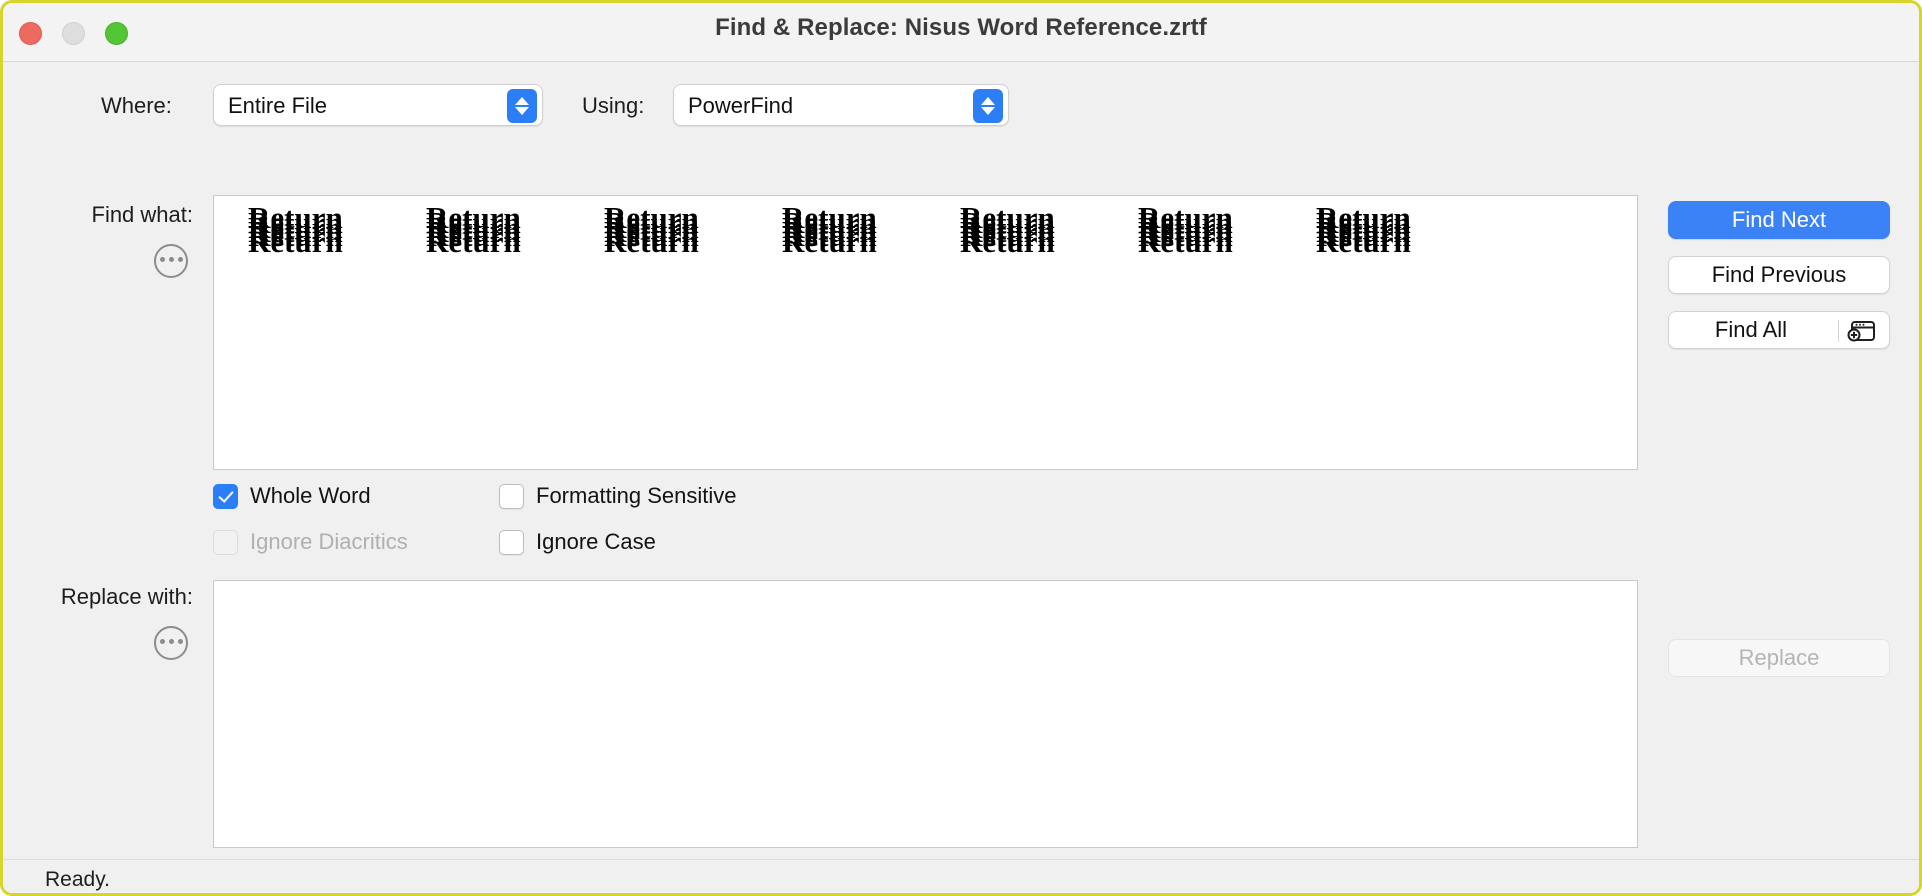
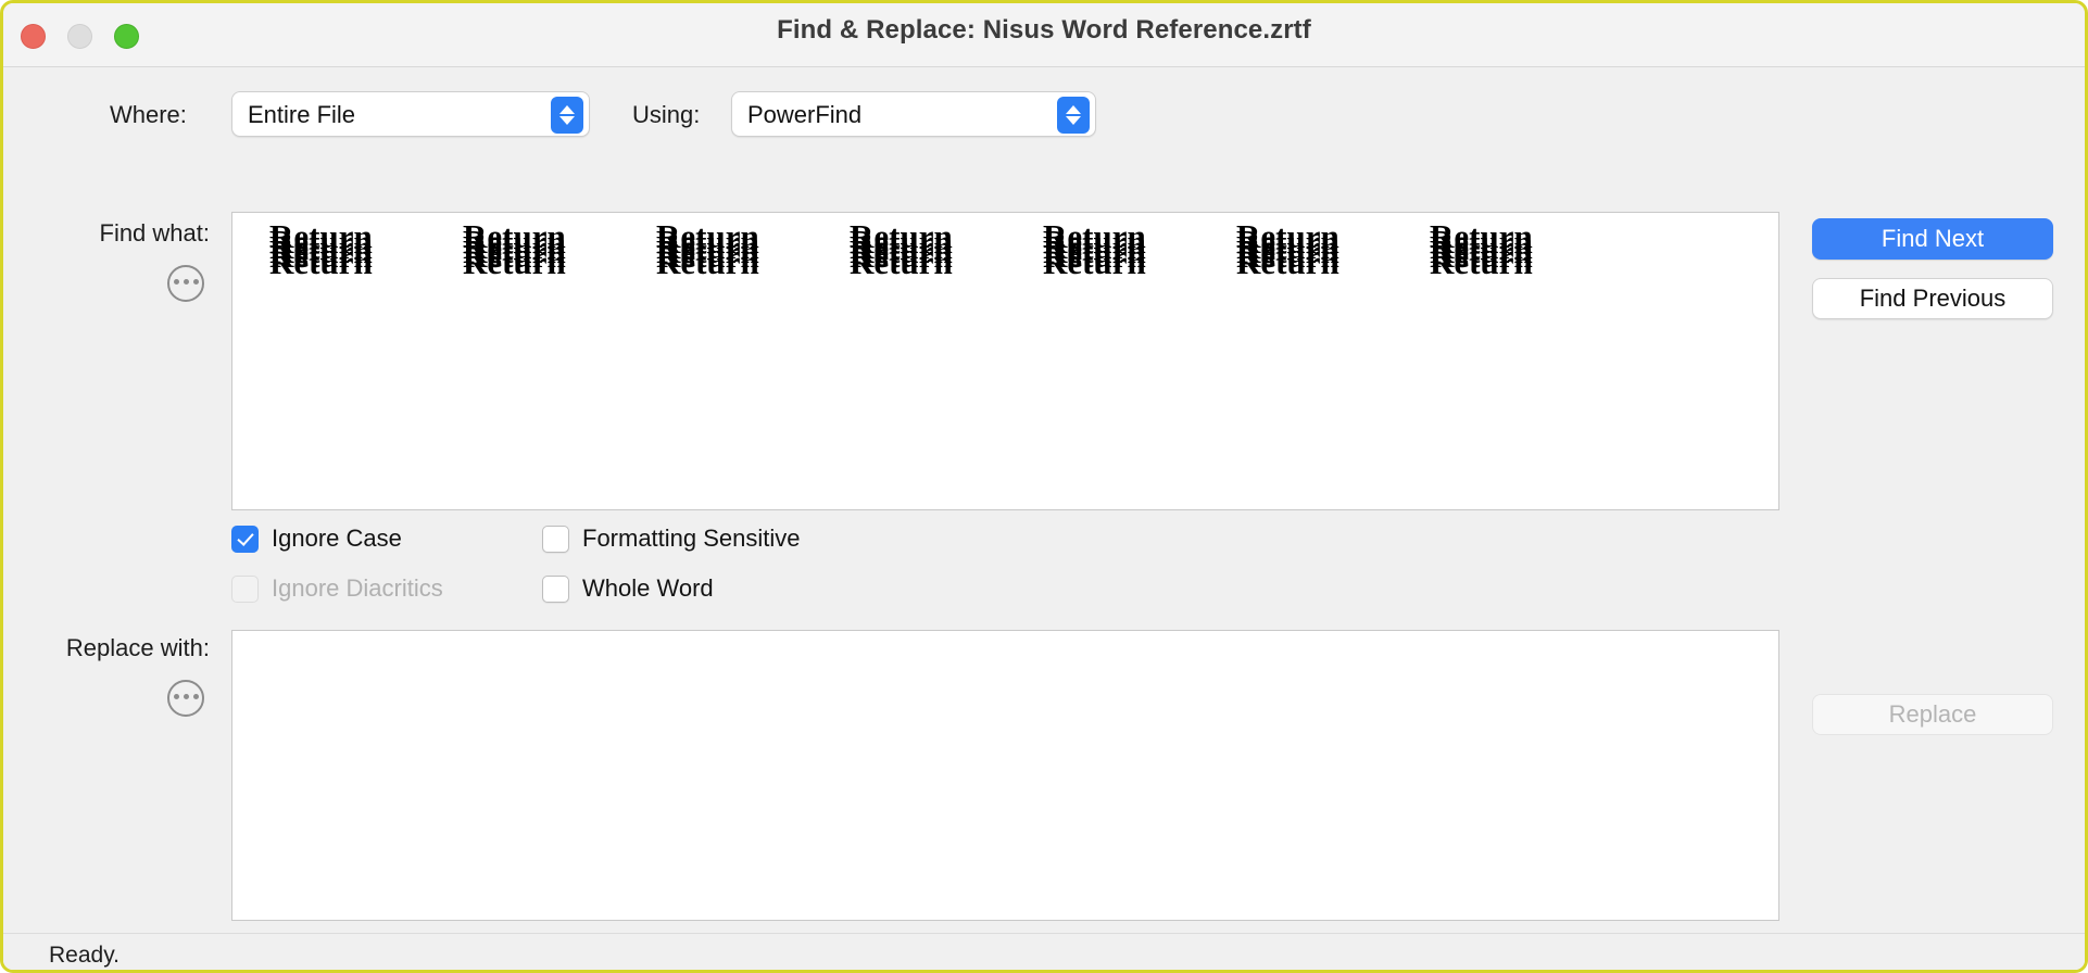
  Find & Replace: Nisus Word Reference.zrtf
  Where:
  Entire File
  Using:
  PowerFind
  Find what:
  Return
  Return
  Return
  Return
  Return
  Return
  Return
  Return
  Return
  Return
  Return
  Return
  Return
  Return
  Return
  Return
  Return
  Return
  Return
  Return
  Return
  Return
  Return
  Return
  Return
  Return
  Return
  Return
  Return
  Return
  Return
  Return
  Return
  Return
  Return
  Return
  Return
  Return
  Return
  Return
  Return
  Return
- Whole Word
+ Ignore Case
  Formatting Sensitive
  Ignore Diacritics
- Ignore Case
+ Whole Word
  Replace with:
  Find Next
  Find Previous
- Find All
  Replace
  Ready.
